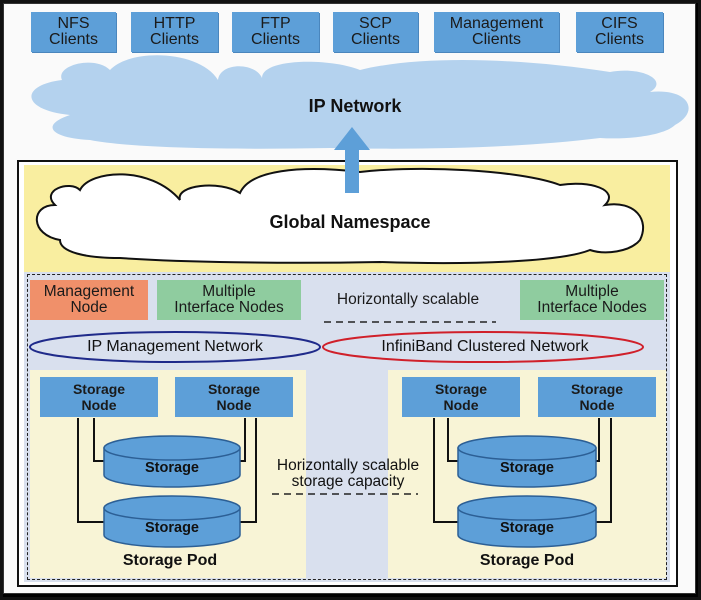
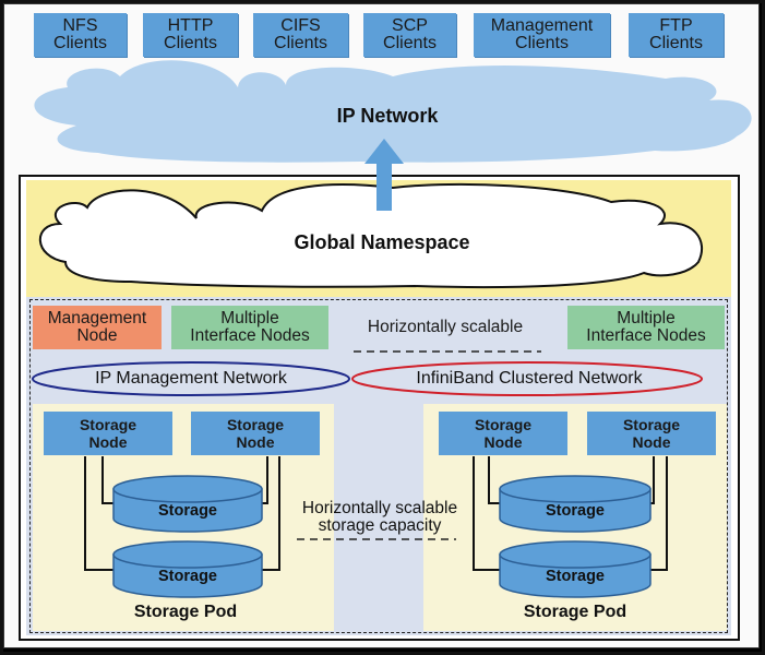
  NFS
  Clients
  HTTP
  Clients
- FTP
+ CIFS
  Clients
  SCP
  Clients
  Management
  Clients
- CIFS
+ FTP
  Clients
  IP Network
  Global Namespace
  Management
  Node
  Multiple
  Interface Nodes
  Horizontally scalable
  Multiple
  Interface Nodes
  IP Management Network
  InfiniBand Clustered Network
  Horizontally scalable
  storage capacity
  Storage
  Node
  Storage
  Node
  Storage
  Storage
  Storage Pod
  Storage
  Node
  Storage
  Node
  Storage
  Storage
  Storage Pod
